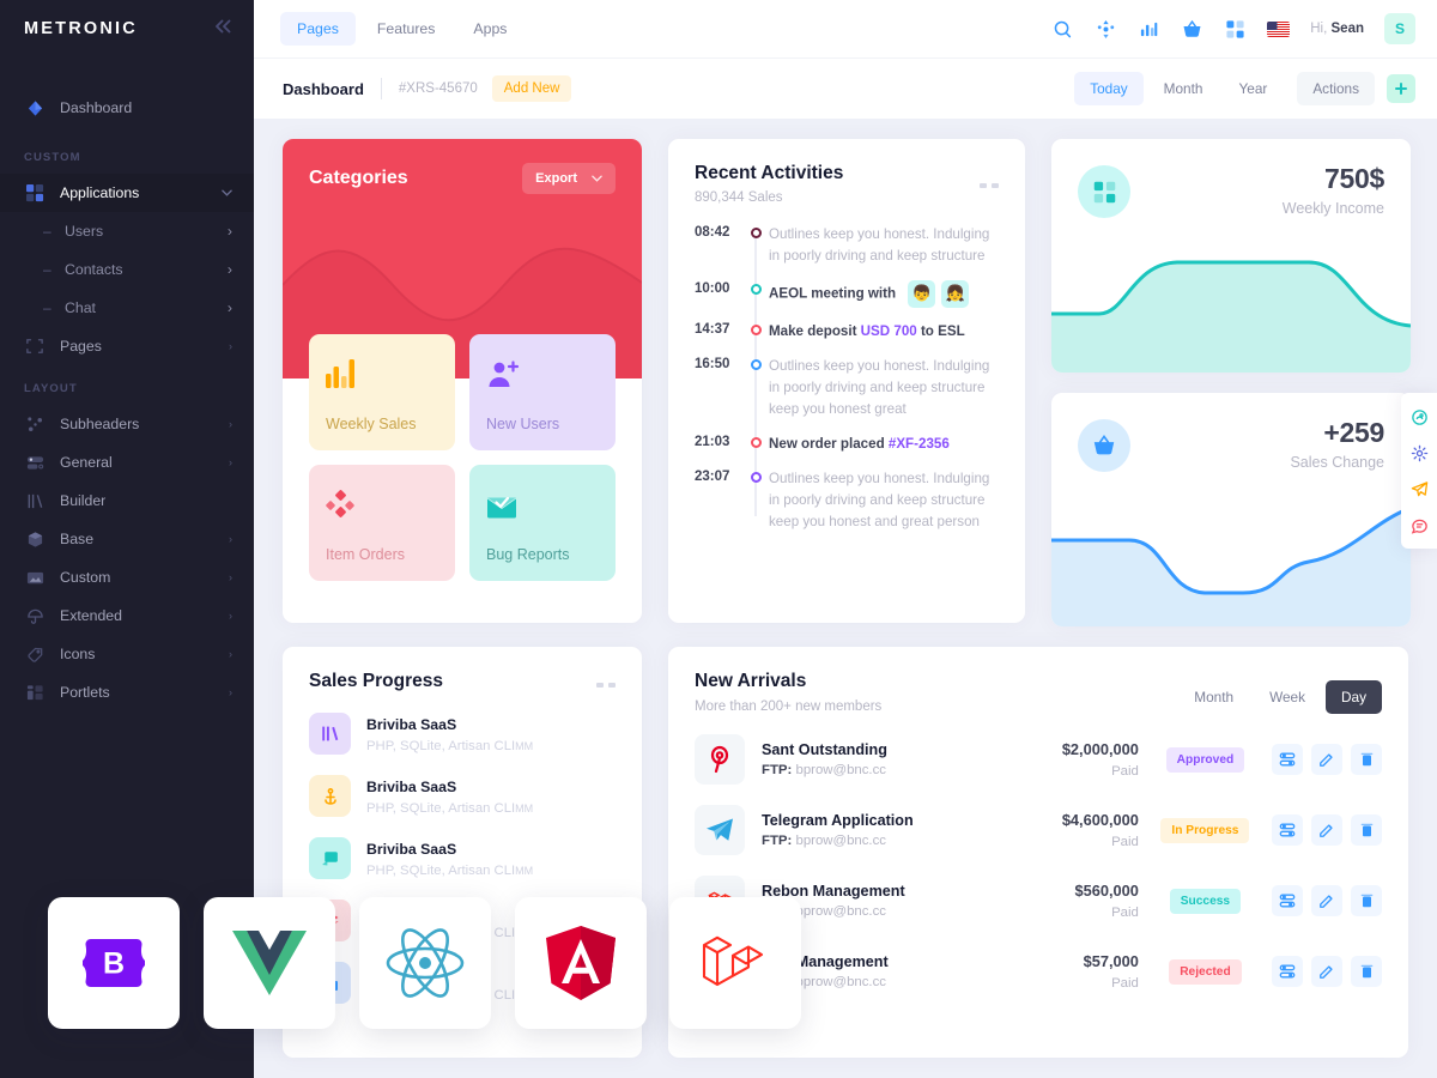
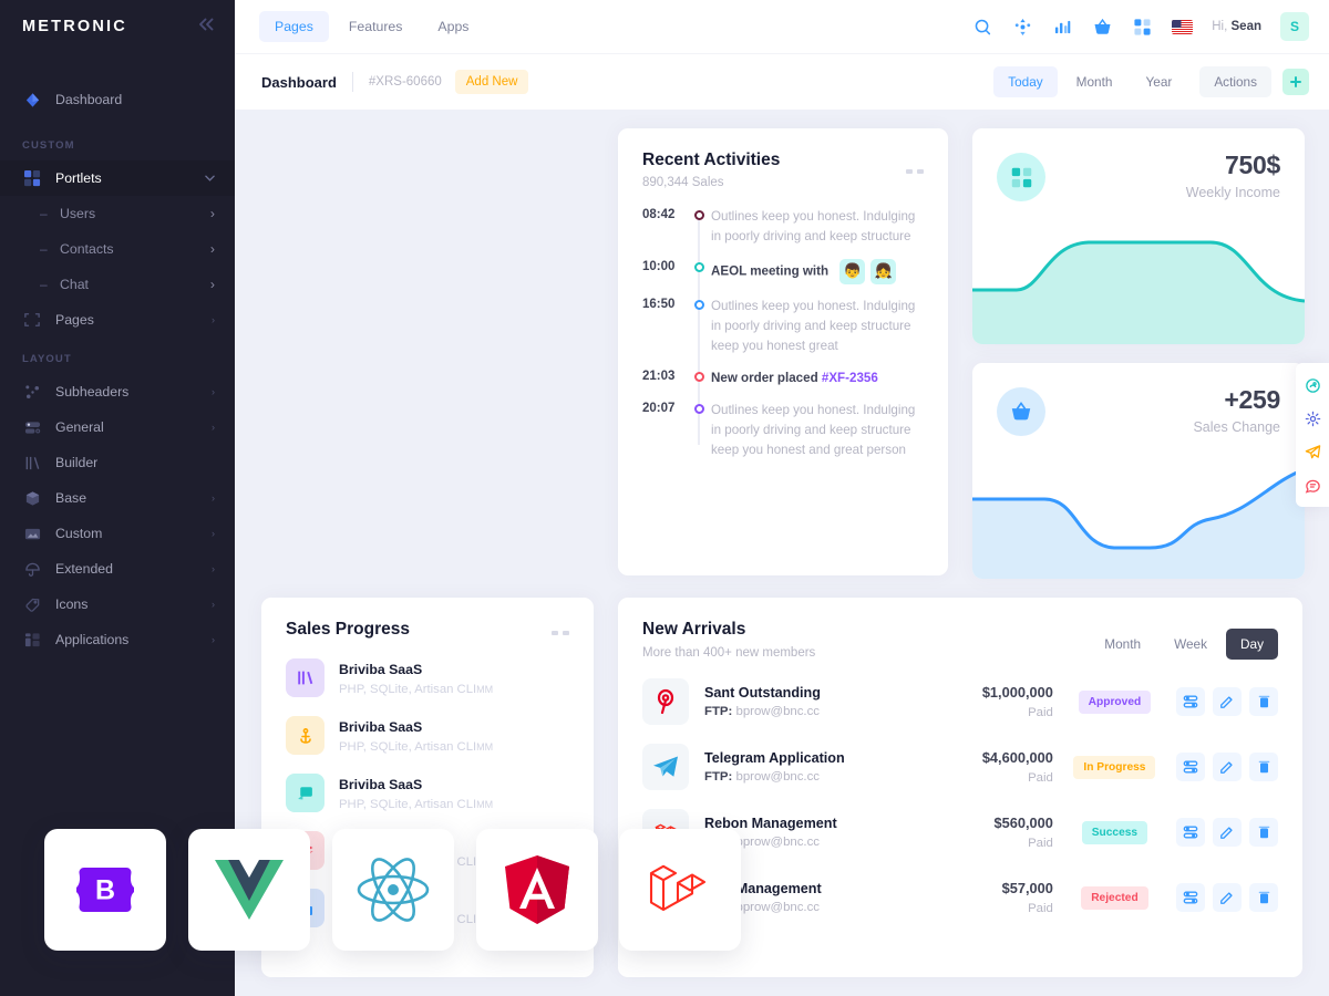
  METRONIC
  Dashboard
  CUSTOM
- Applications
+ Portlets
  –
  Users
  ›
  –
  Contacts
  ›
  –
  Chat
  ›
  Pages
  ›
  LAYOUT
  Subheaders
  ›
  General
  ›
  Builder
  Base
  ›
  Custom
  ›
  Extended
  ›
  Icons
  ›
- Portlets
+ Applications
  ›
  Pages
  Features
  Apps
  Hi, Sean
  S
  Dashboard
- #XRS-45670
+ #XRS-60660
  Add New
  Today
  Month
  Year
  Actions
- Categories
- Export
- Weekly Sales
- New Users
- Item Orders
- Bug Reports
  Recent Activities
  890,344 Sales
  08:42
  Outlines keep you honest. Indulging in poorly driving and keep structure
  10:00
  AEOL meeting with
  👦
  👧
- 14:37
- Make deposit USD 700 to ESL
  16:50
  Outlines keep you honest. Indulging in poorly driving and keep structure keep you honest great
  21:03
  New order placed #XF-2356
- 23:07
+ 20:07
  Outlines keep you honest. Indulging in poorly driving and keep structure keep you honest and great person
  750$
  Weekly Income
  +259
  Sales Change
  Sales Progress
  Briviba SaaS
  PHP, SQLite, Artisan CLIMM
  Briviba SaaS
  PHP, SQLite, Artisan CLIMM
  Briviba SaaS
  PHP, SQLite, Artisan CLIMM
  New Arrivals
- More than 200+ new members
+ More than 400+ new members
  Month
  Week
  Day
  Sant Outstanding
  FTP: bprow@bnc.cc
- $2,000,000
+ $1,000,000
  Paid
  Approved
  Telegram Application
  FTP: bprow@bnc.cc
  $4,600,000
  Paid
  In Progress
  Rebon Management
  $560,000
  Paid
  Success
  Management
  $57,000
  Paid
  Rejected
  B
